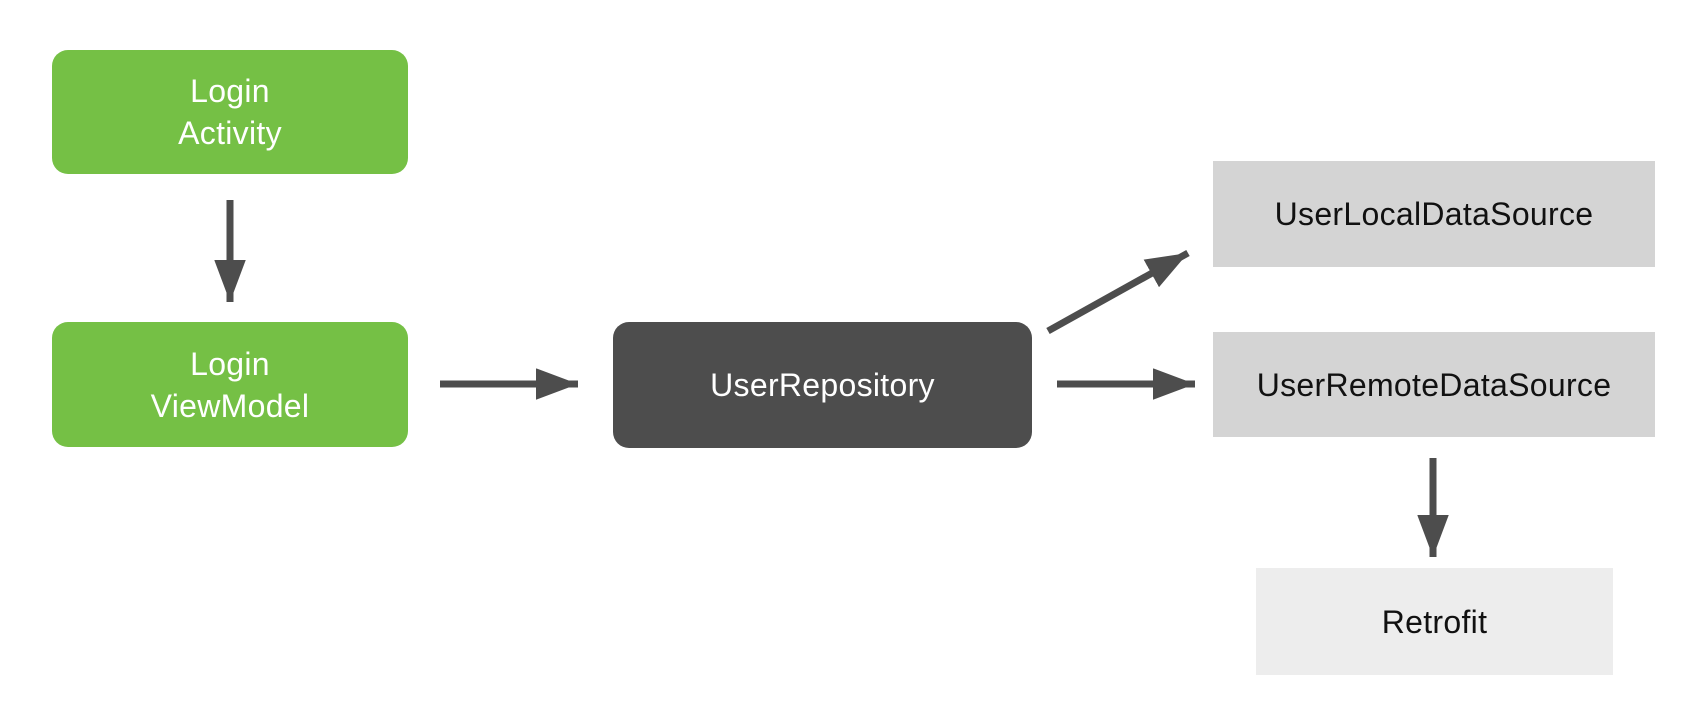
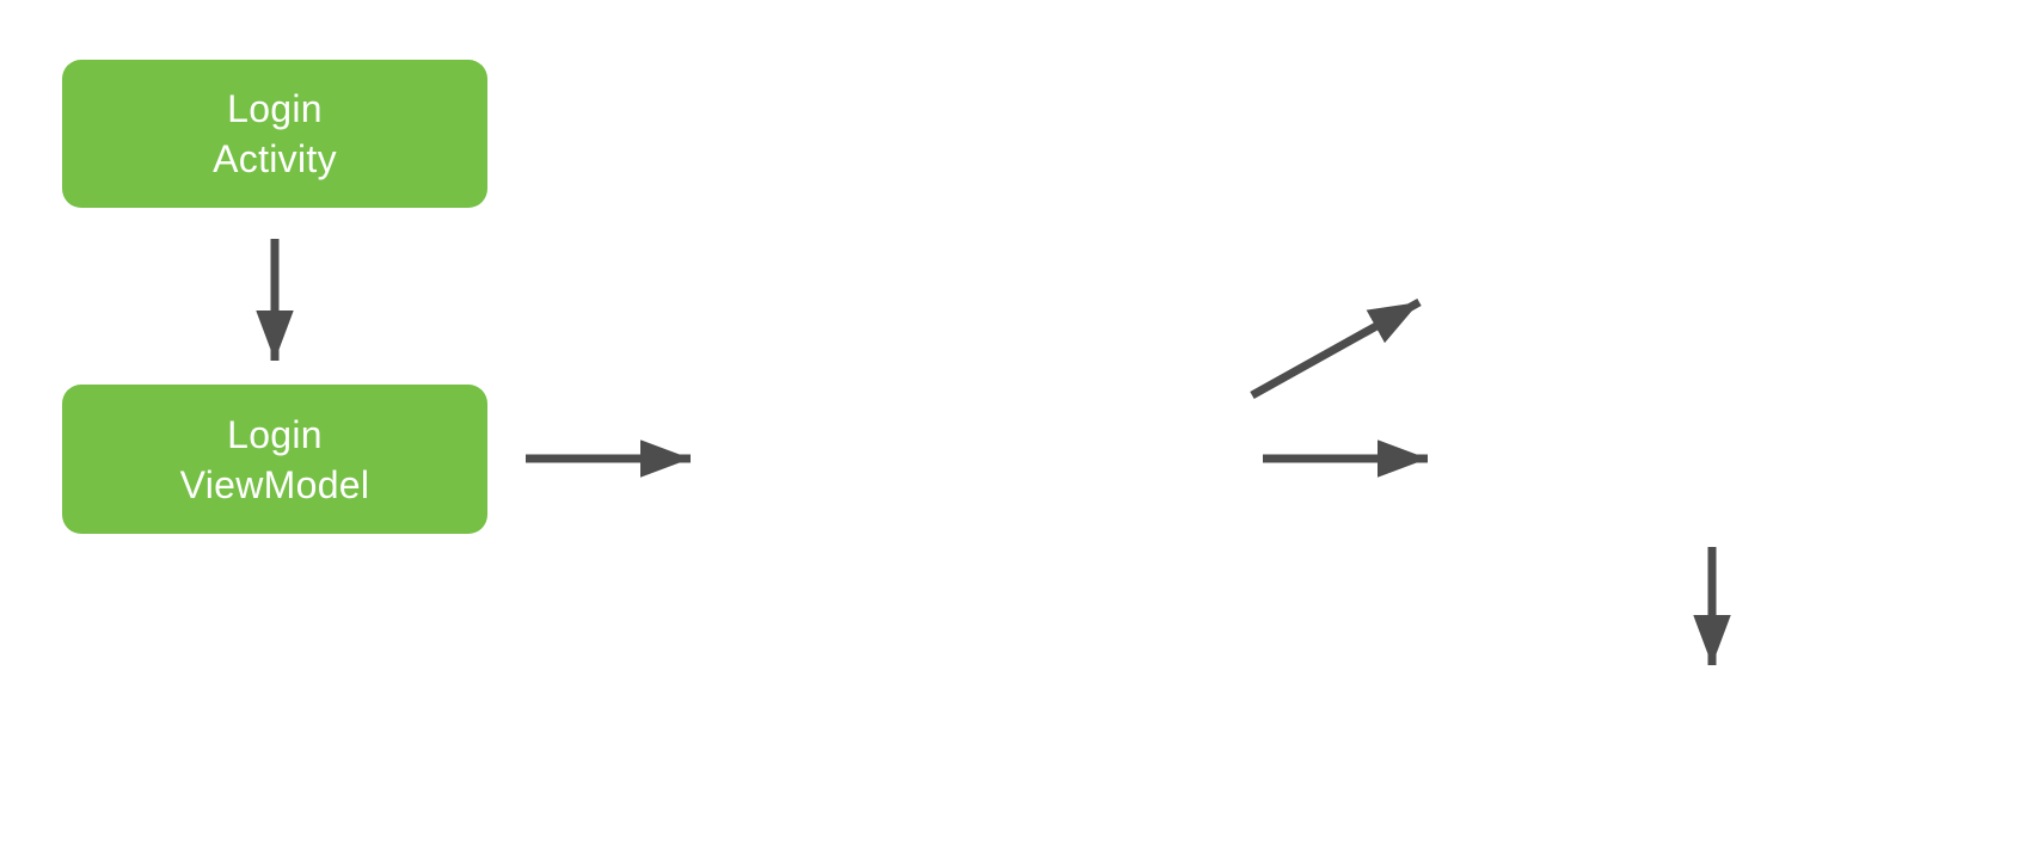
  Login
  Activity
  Login
  ViewModel
- UserRepository
- UserLocalDataSource
- UserRemoteDataSource
- Retrofit
